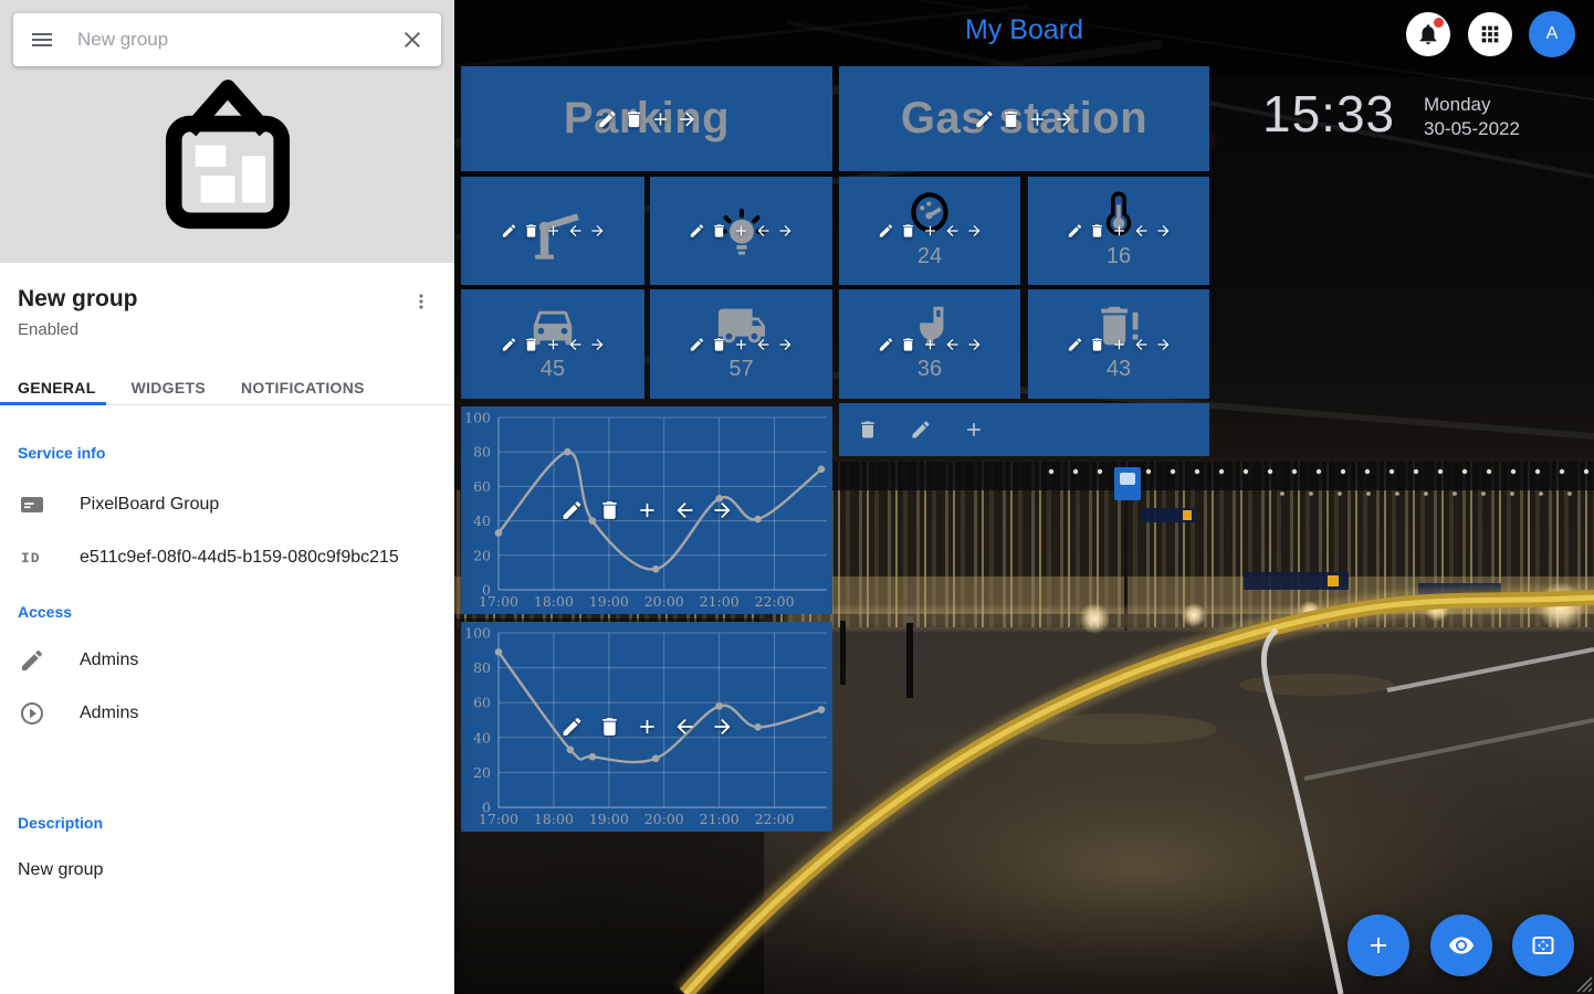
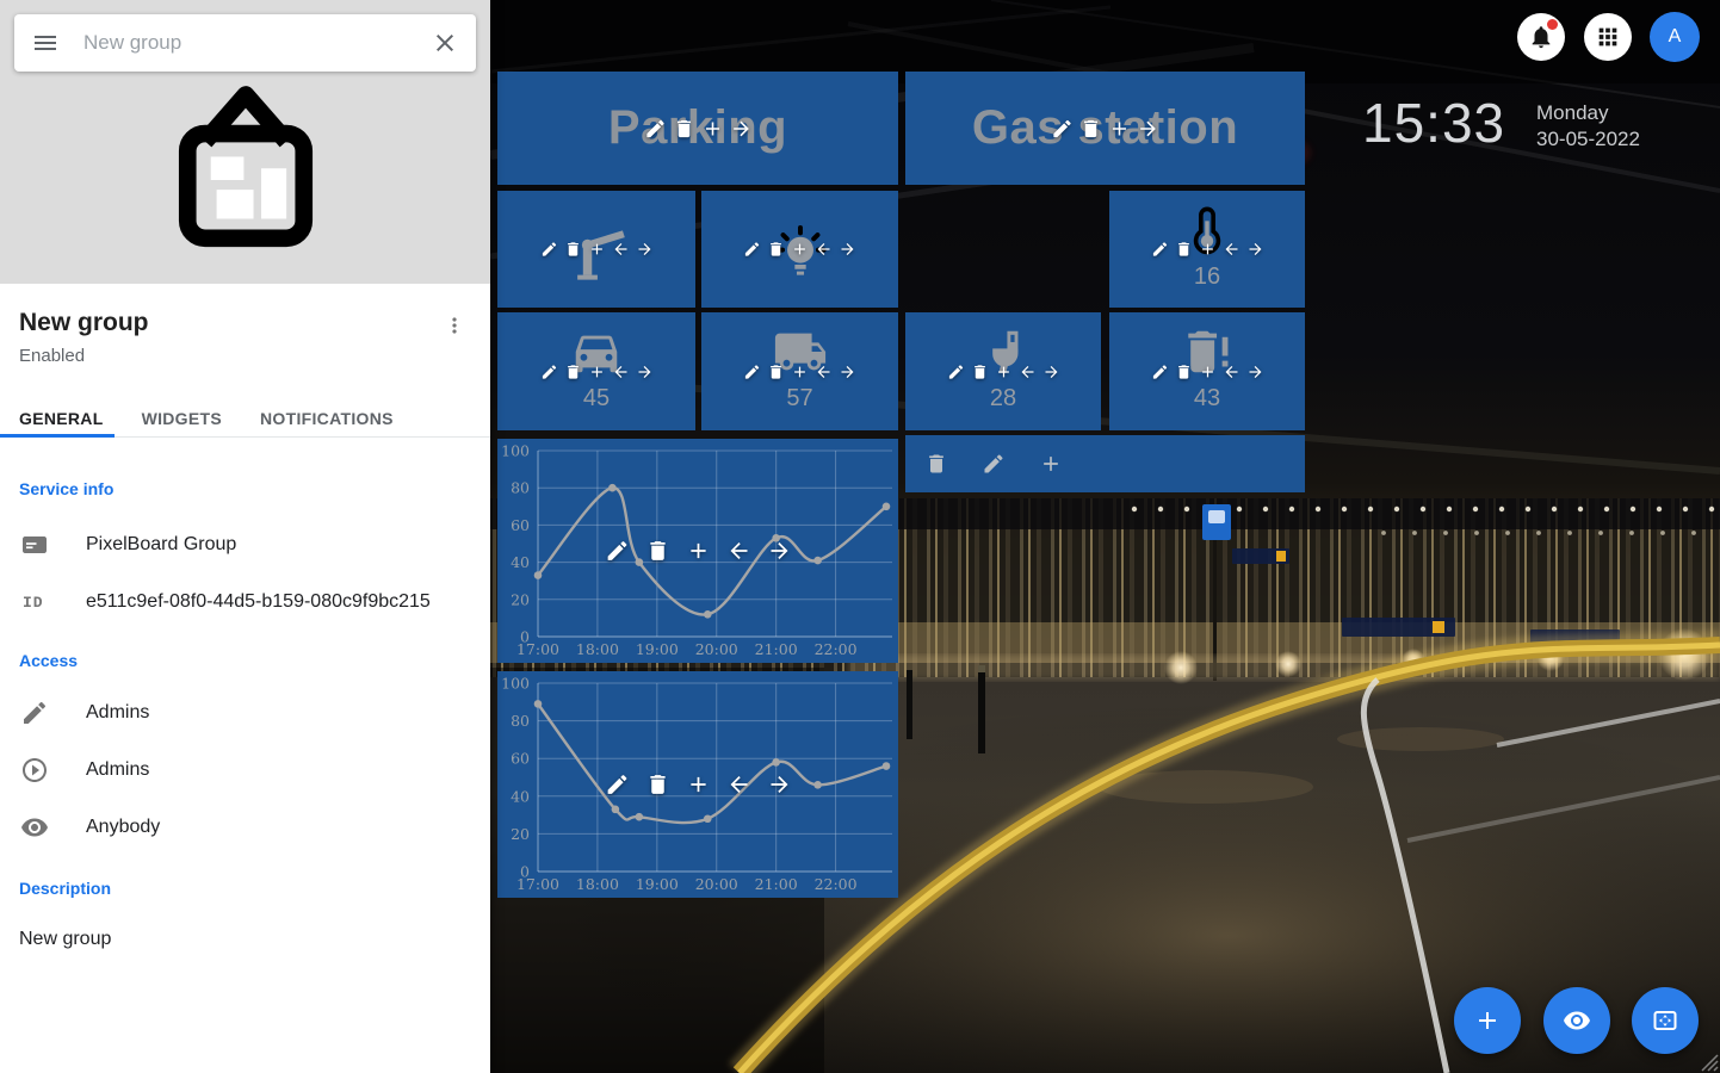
- My Board
  A
  15:33
  Monday
  30-05-2022
  Prkig
  45
  57
  Gasation
- 24
  16
- 36
+ 28
  43
  0
  20
  40
  60
  80
  100
  17:00
  18:00
  19:00
  20:00
  21:00
  22:00
  0
  20
  40
  60
  80
  100
  17:00
  18:00
  19:00
  20:00
  21:00
  22:00
  New group
  New group
  Enabled
  GENERAL
  WIDGETS
  NOTIFICATIONS
  Service info
  PixelBoard Group
  ID
  e511c9ef-08f0-44d5-b159-080c9f9bc215
  Access
  Admins
  Admins
+ Anybody
  Description
  New group
